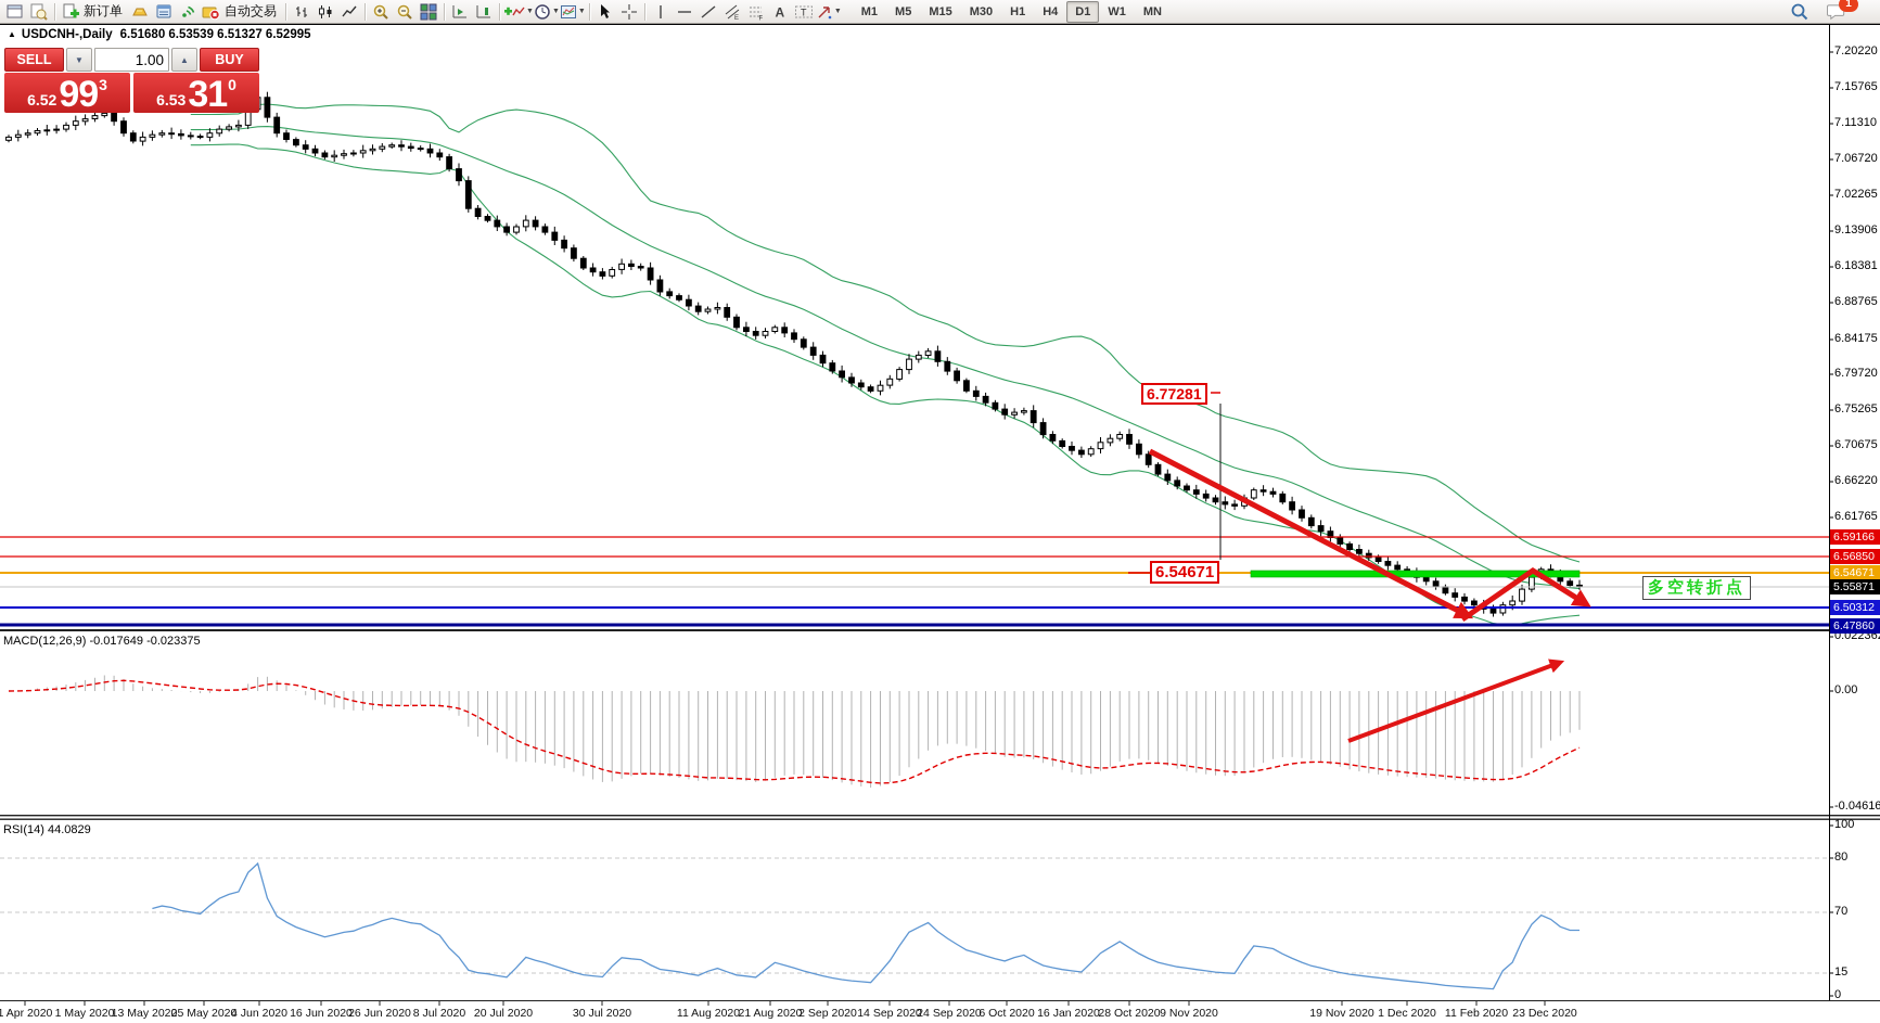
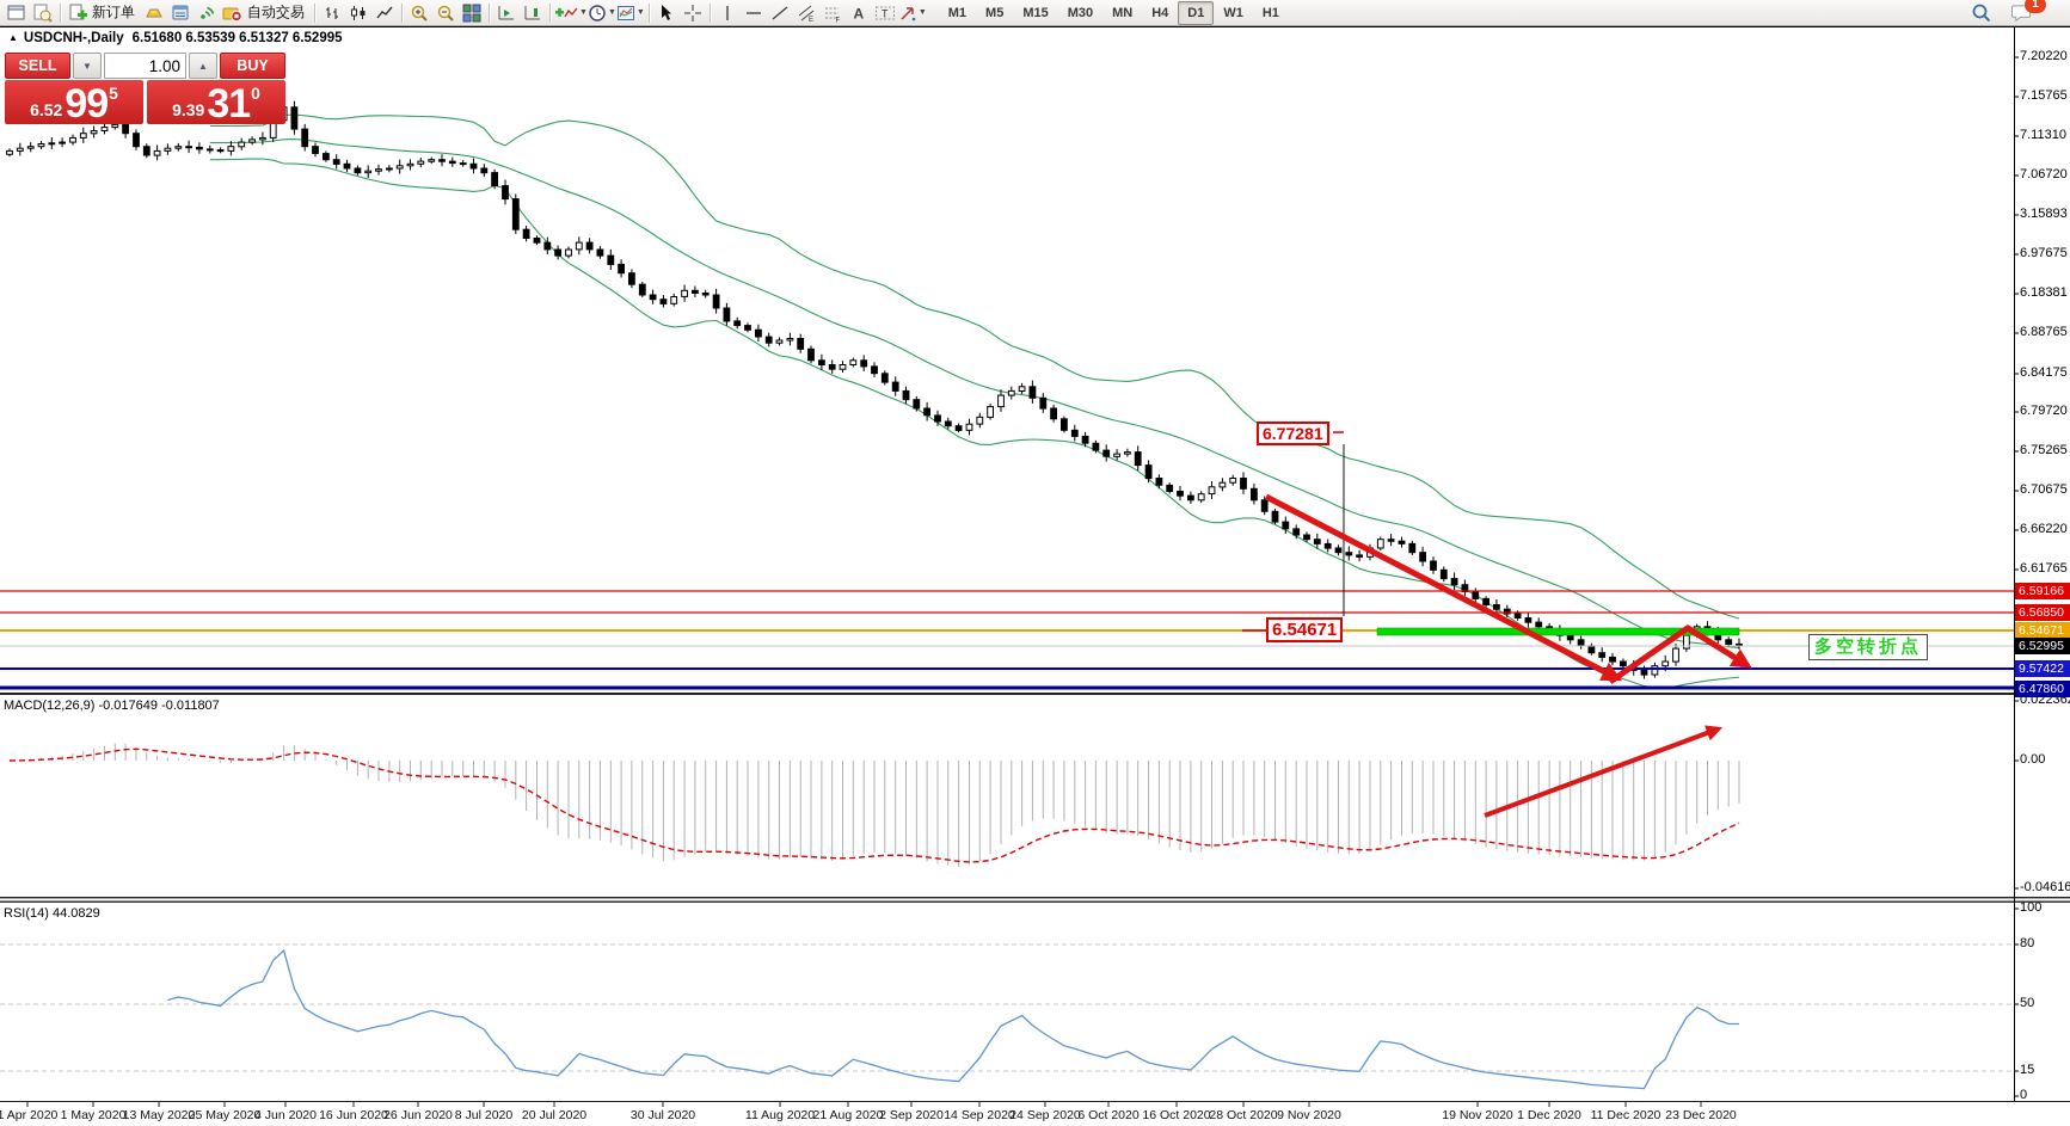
  新订单
  自动交易
  A
  T
  M1
  M5
  M15
  M30
- H1
+ MN
  H4
  D1
  W1
- MN
+ H1
  1
  7.20220
  7.15765
  7.11310
  7.06720
- 7.02265
+ 3.15893
- 9.13906
+ 6.97675
  6.18381
  6.88765
  6.84175
  6.79720
  6.75265
  6.70675
  6.66220
  6.61765
  6.59166
  6.56850
  6.54671
- 5.55871
+ 6.52995
- 6.50312
+ 9.57422
  6.47860
  0.02236
  0.00
  -0.04616
  100
  80
- 70
+ 50
  15
  0
  1 Apr 2020
  1 May 2020
  13 May 2020
  25 May 2020
  4 Jun 2020
  16 Jun 2020
  26 Jun 2020
  8 Jul 2020
  20 Jul 2020
  30 Jul 2020
  11 Aug 2020
  21 Aug 2020
  2 Sep 2020
  14 Sep 2020
  24 Sep 2020
  6 Oct 2020
- 16 Jan 2020
+ 16 Oct 2020
  28 Oct 2020
  9 Nov 2020
  19 Nov 2020
  1 Dec 2020
- 11 Feb 2020
+ 11 Dec 2020
  23 Dec 2020
  ▲ USDCNH-,Daily 6.51680 6.53539 6.51327 6.52995
  SELL
  ▼
  1.00
  ▲
  BUY
  6.52
  99
- 3
+ 5
- 6.53
+ 9.39
  31
  0
- MACD(12,26,9) -0.017649 -0.023375
+ MACD(12,26,9) -0.017649 -0.011807
  RSI(14) 44.0829
  6.77281
  6.54671
  多空转折点
